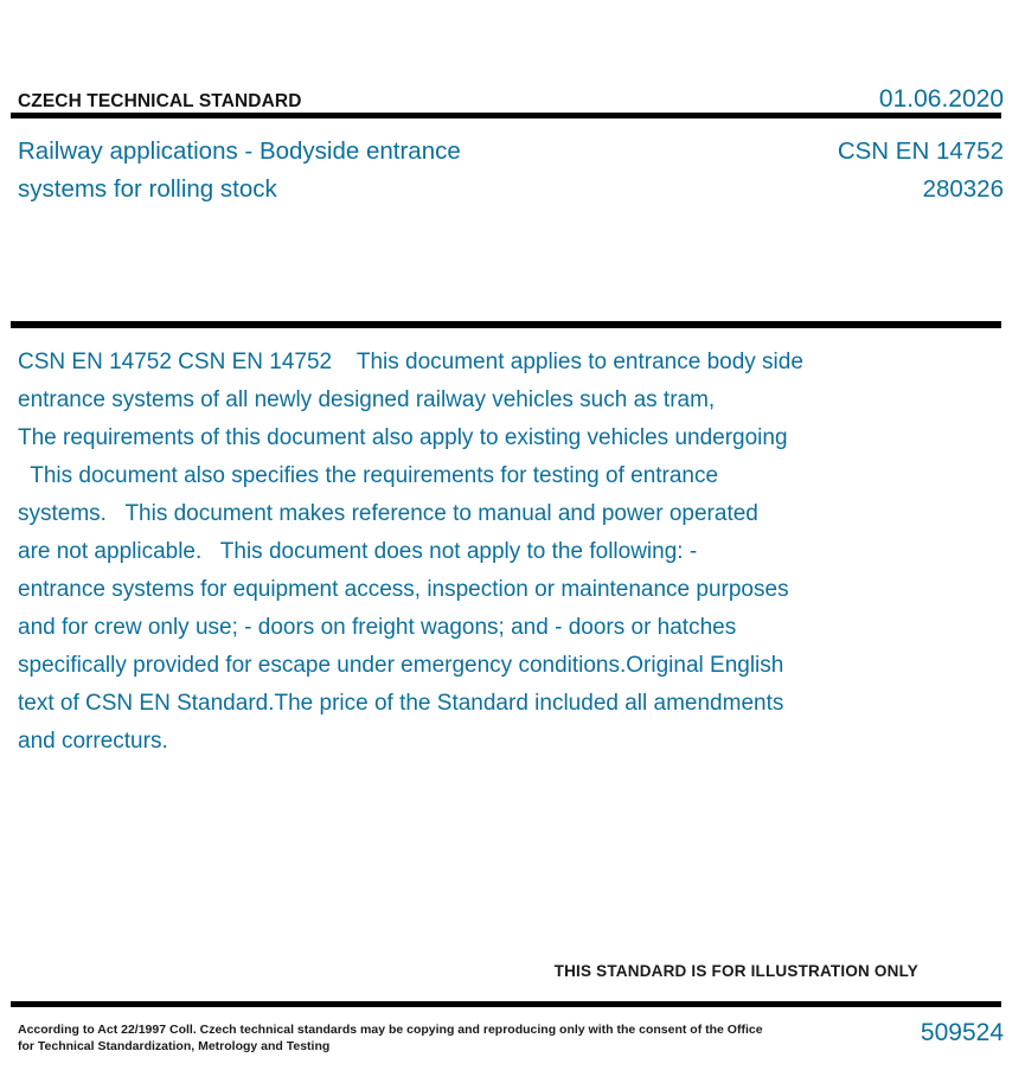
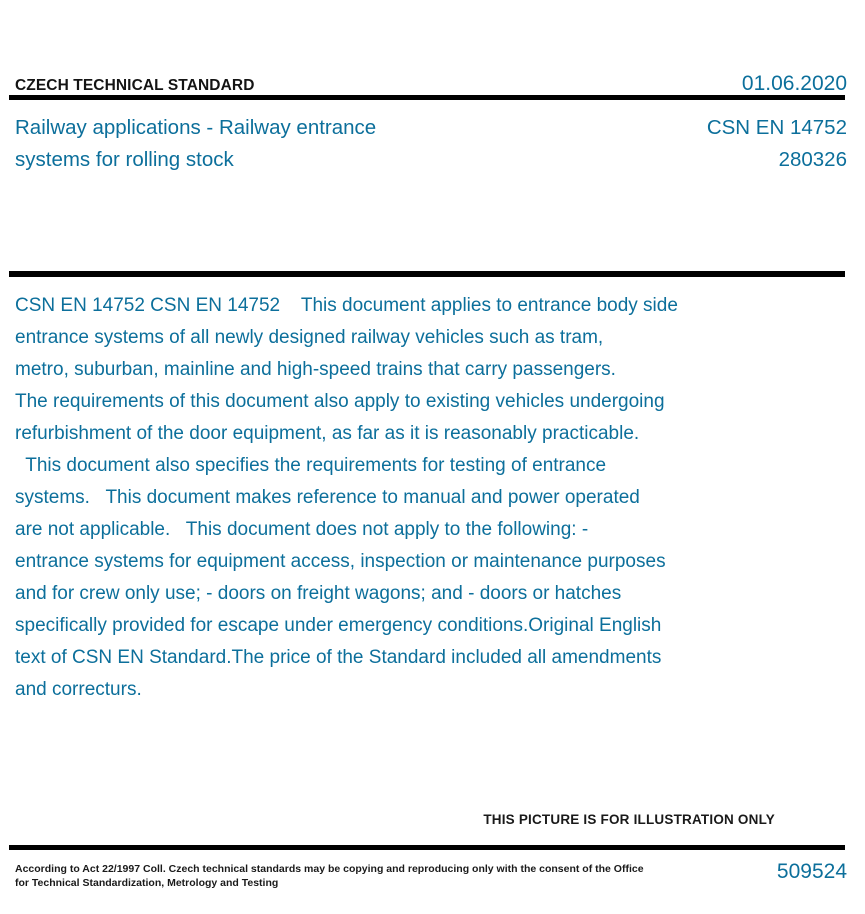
  CZECH TECHNICAL STANDARD
  01.06.2020
- Railway applications - Bodyside entrance
+ Railway applications - Railway entrance
  systems for rolling stock
  CSN EN 14752
  280326
  CSN EN 14752 CSN EN 14752 This document applies to entrance body side
  entrance systems of all newly designed railway vehicles such as tram,
+ metro, suburban, mainline and high-speed trains that carry passengers.
  The requirements of this document also apply to existing vehicles undergoing
+ refurbishment of the door equipment, as far as it is reasonably practicable.
  This document also specifies the requirements for testing of entrance
  systems. This document makes reference to manual and power operated
  are not applicable. This document does not apply to the following: -
  entrance systems for equipment access, inspection or maintenance purposes
  and for crew only use; - doors on freight wagons; and - doors or hatches
  specifically provided for escape under emergency conditions.Original English
  text of CSN EN Standard.The price of the Standard included all amendments
  and correcturs.
- THIS STANDARD IS FOR ILLUSTRATION ONLY
+ THIS PICTURE IS FOR ILLUSTRATION ONLY
  According to Act 22/1997 Coll. Czech technical standards may be copying and reproducing only with the consent of the Office
  for Technical Standardization, Metrology and Testing
  509524
